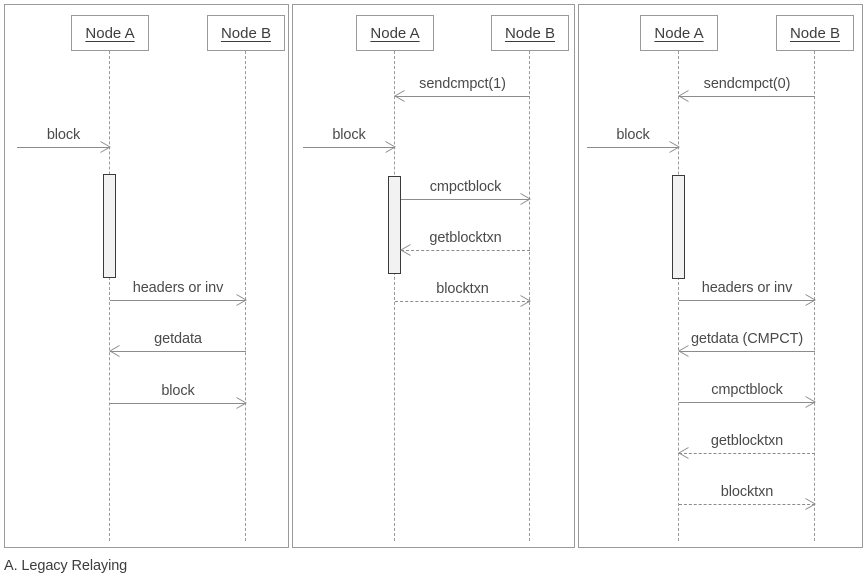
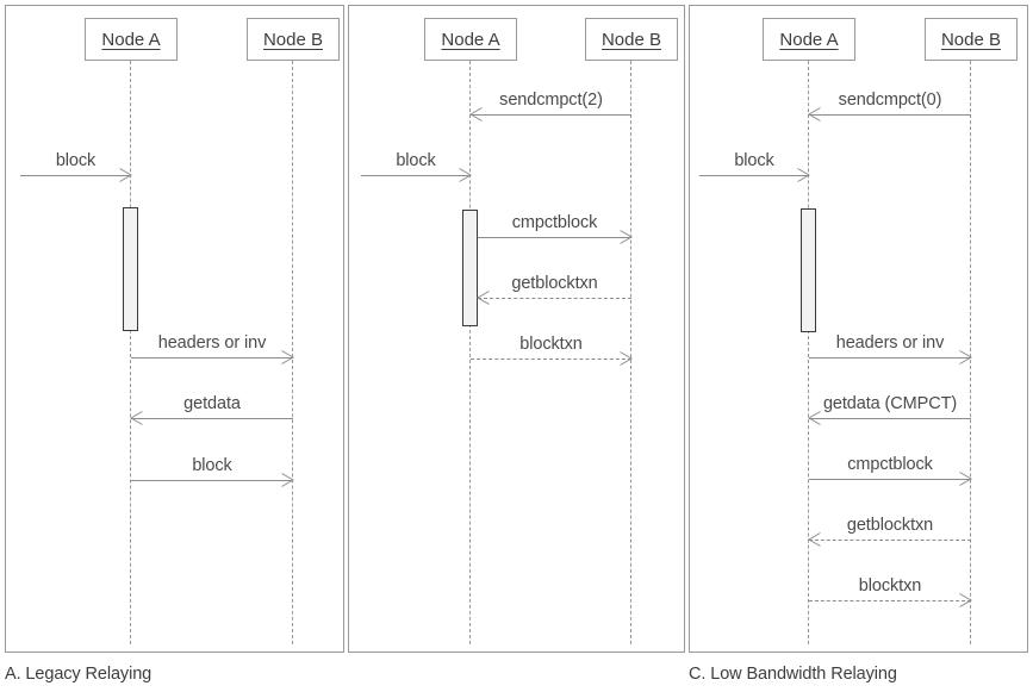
  Node A
  Node B
  block
  headers or inv
  getdata
  block
  Node A
  Node B
- sendcmpct(1)
+ sendcmpct(2)
  block
  cmpctblock
  getblocktxn
  blocktxn
  Node A
  Node B
  sendcmpct(0)
  block
  headers or inv
  getdata (CMPCT)
  cmpctblock
  getblocktxn
  blocktxn
  A. Legacy Relaying
+ C. Low Bandwidth Relaying
